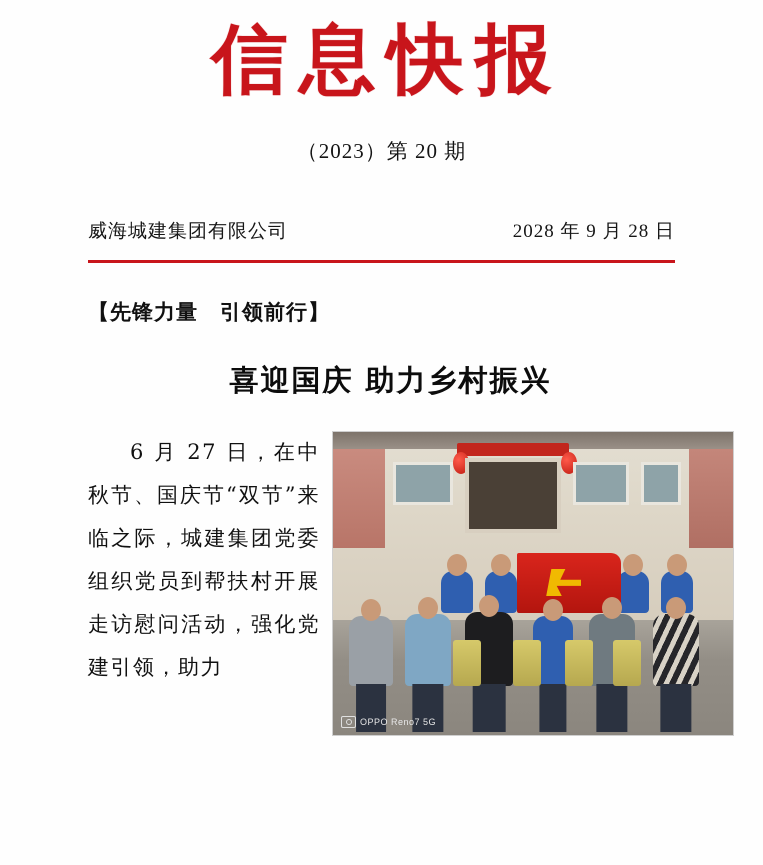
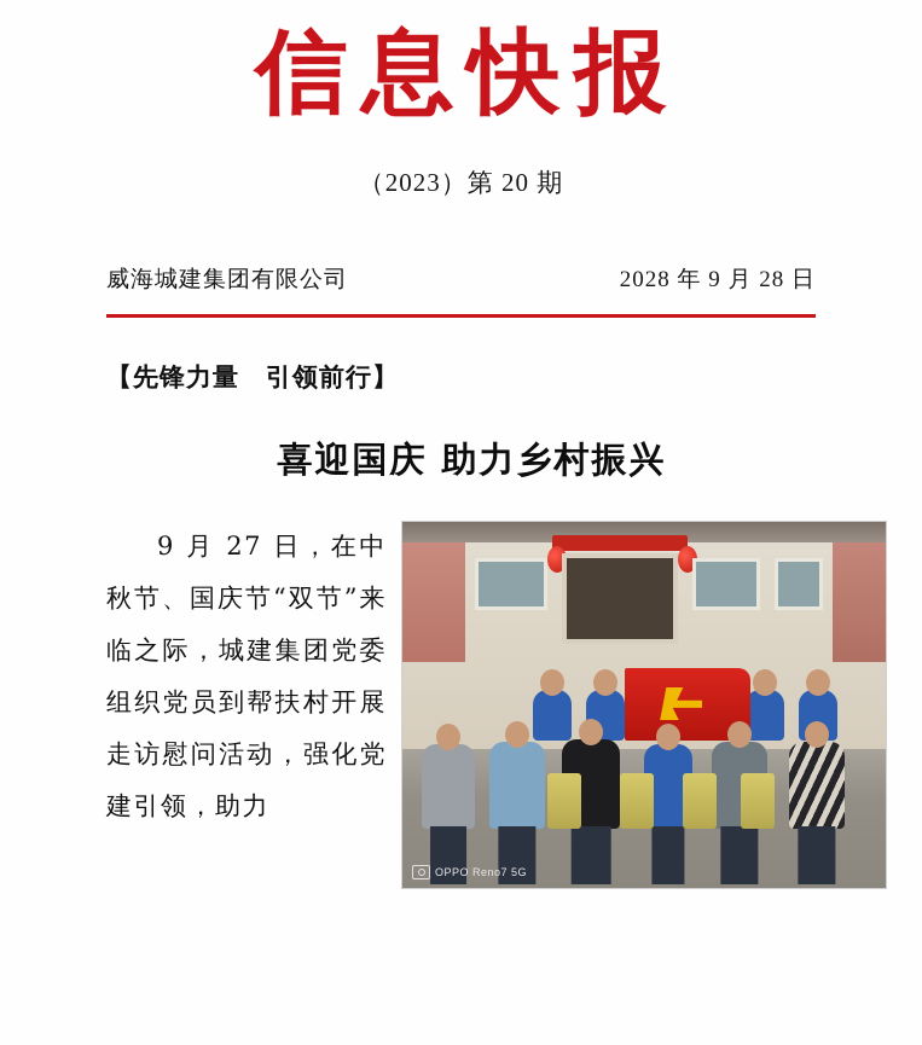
  信息快报
  （2023）第 20 期
  威海城建集团有限公司
  2028 年 9 月 28 日
  【先锋力量 引领前行】
  喜迎国庆 助力乡村振兴
- 6 月 27 日，在中秋节、国庆节“双节”来临之际，城建集团党委组织党员到帮扶村开展走访慰问活动，强化党建引领，助力
+ 9 月 27 日，在中秋节、国庆节“双节”来临之际，城建集团党委组织党员到帮扶村开展走访慰问活动，强化党建引领，助力
  OPPO Reno7 5G
